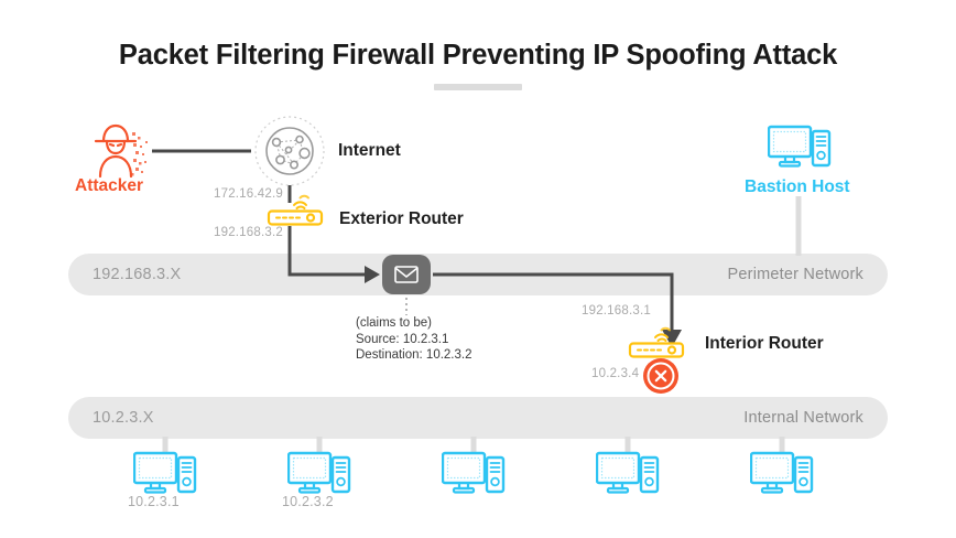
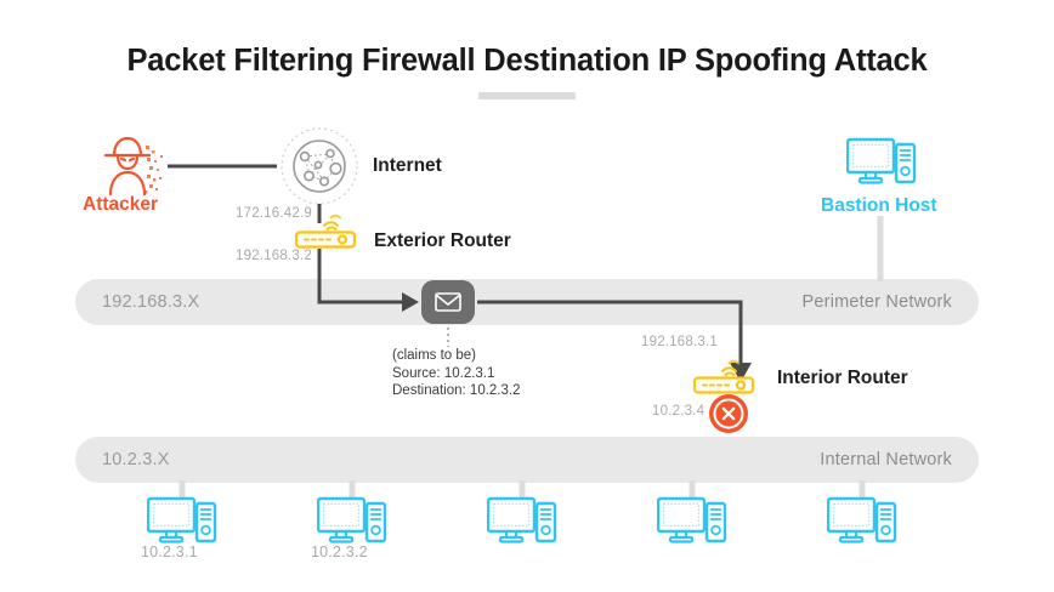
- Packet Filtering Firewall Preventing IP Spoofing Attack
+ Packet Filtering Firewall Destination IP Spoofing Attack
  192.168.3.X
  Perimeter Network
  10.2.3.X
  Internal Network
  Attacker
  Internet
  172.16.42.9
  192.168.3.2
  Exterior Router
  (claims to be)
  Source: 10.2.3.1
  Destination: 10.2.3.2
  192.168.3.1
  10.2.3.4
  Interior Router
  Bastion Host
  10.2.3.1
  10.2.3.2
